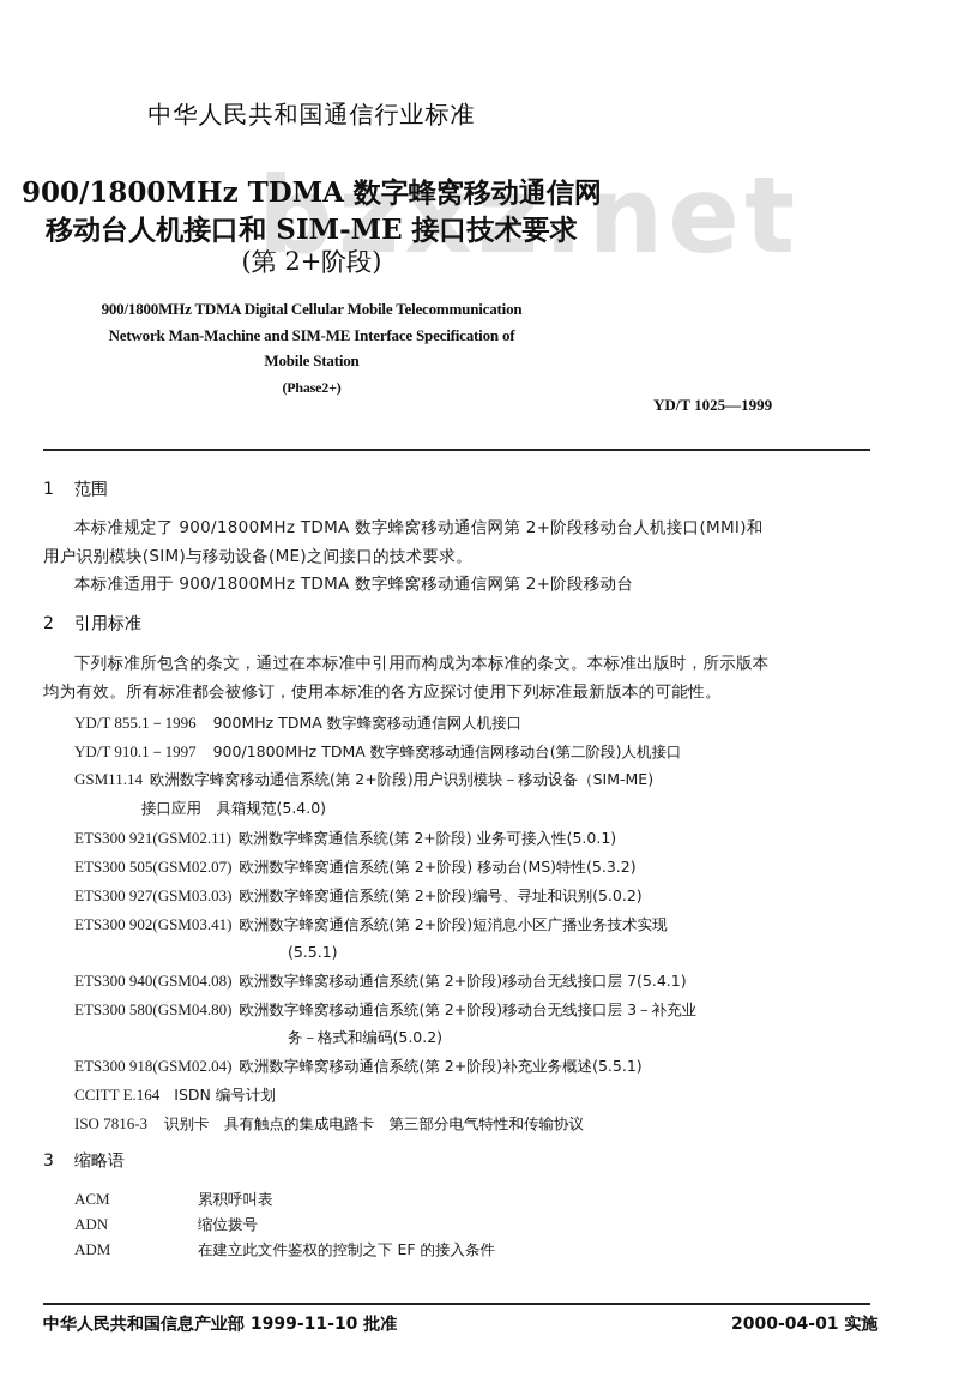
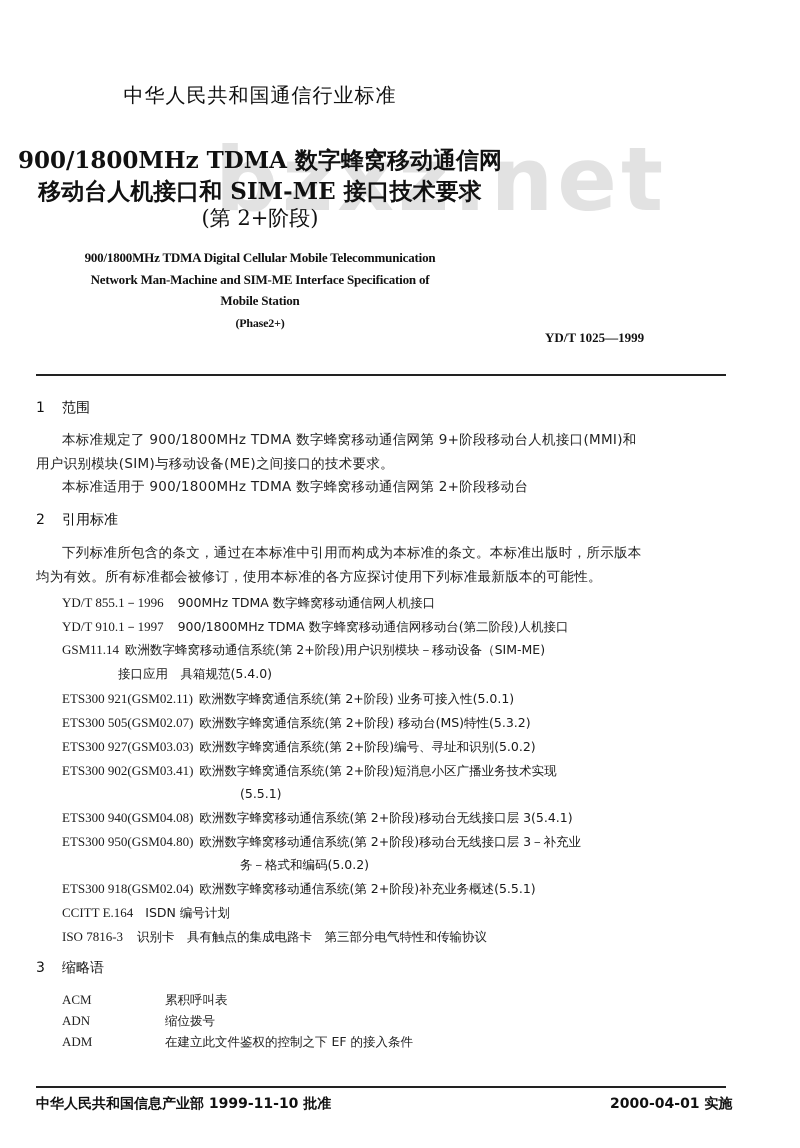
  bzxz.net
  中华人民共和国通信行业标准
  900/1800MHz TDMA 数字蜂窝移动通信网
  移动台人机接口和 SIM-ME 接口技术要求
  (第 2+阶段)
  900/1800MHz TDMA Digital Cellular Mobile Telecommunication
  Network Man-Machine and SIM-ME Interface Specification of
  Mobile Station
  (Phase2+)
  YD/T 1025—1999
  1 范围
- 本标准规定了 900/1800MHz TDMA 数字蜂窝移动通信网第 2+阶段移动台人机接口(MMI)和
+ 本标准规定了 900/1800MHz TDMA 数字蜂窝移动通信网第 9+阶段移动台人机接口(MMI)和
  用户识别模块(SIM)与移动设备(ME)之间接口的技术要求。
  本标准适用于 900/1800MHz TDMA 数字蜂窝移动通信网第 2+阶段移动台
  2 引用标准
  下列标准所包含的条文，通过在本标准中引用而构成为本标准的条文。本标准出版时，所示版本
  均为有效。所有标准都会被修订，使用本标准的各方应探讨使用下列标准最新版本的可能性。
  YD/T 855.1－1996 900MHz TDMA 数字蜂窝移动通信网人机接口
  YD/T 910.1－1997 900/1800MHz TDMA 数字蜂窝移动通信网移动台(第二阶段)人机接口
  GSM11.14 欧洲数字蜂窝移动通信系统(第 2+阶段)用户识别模块－移动设备（SIM-ME)
  接口应用 具箱规范(5.4.0)
  ETS300 921(GSM02.11) 欧洲数字蜂窝通信系统(第 2+阶段) 业务可接入性(5.0.1)
  ETS300 505(GSM02.07) 欧洲数字蜂窝通信系统(第 2+阶段) 移动台(MS)特性(5.3.2)
  ETS300 927(GSM03.03) 欧洲数字蜂窝通信系统(第 2+阶段)编号、寻址和识别(5.0.2)
  ETS300 902(GSM03.41) 欧洲数字蜂窝通信系统(第 2+阶段)短消息小区广播业务技术实现
  (5.5.1)
- ETS300 940(GSM04.08) 欧洲数字蜂窝移动通信系统(第 2+阶段)移动台无线接口层 7(5.4.1)
+ ETS300 940(GSM04.08) 欧洲数字蜂窝移动通信系统(第 2+阶段)移动台无线接口层 3(5.4.1)
- ETS300 580(GSM04.80) 欧洲数字蜂窝移动通信系统(第 2+阶段)移动台无线接口层 3－补充业
+ ETS300 950(GSM04.80) 欧洲数字蜂窝移动通信系统(第 2+阶段)移动台无线接口层 3－补充业
  务－格式和编码(5.0.2)
  ETS300 918(GSM02.04) 欧洲数字蜂窝移动通信系统(第 2+阶段)补充业务概述(5.5.1)
  CCITT E.164 ISDN 编号计划
  ISO 7816-3 识别卡 具有触点的集成电路卡 第三部分电气特性和传输协议
  3 缩略语
  ACM 累积呼叫表
  ADN 缩位拨号
  ADM 在建立此文件鉴权的控制之下 EF 的接入条件
  中华人民共和国信息产业部 1999-11-10 批准
  2000-04-01 实施
